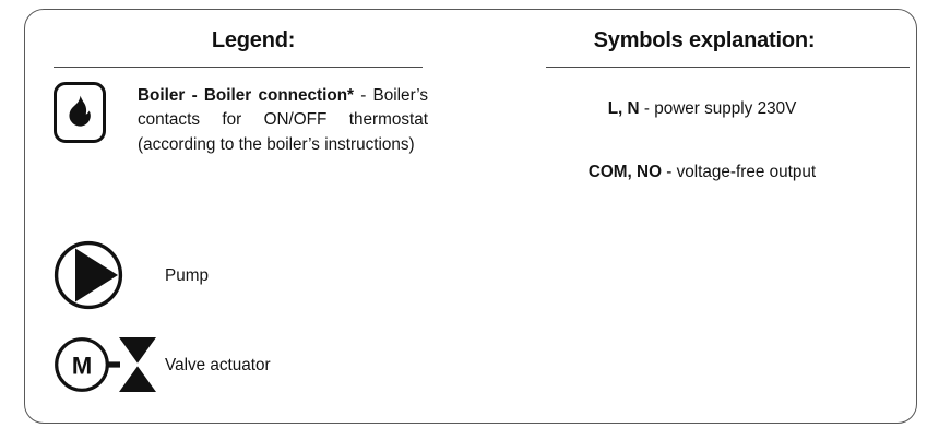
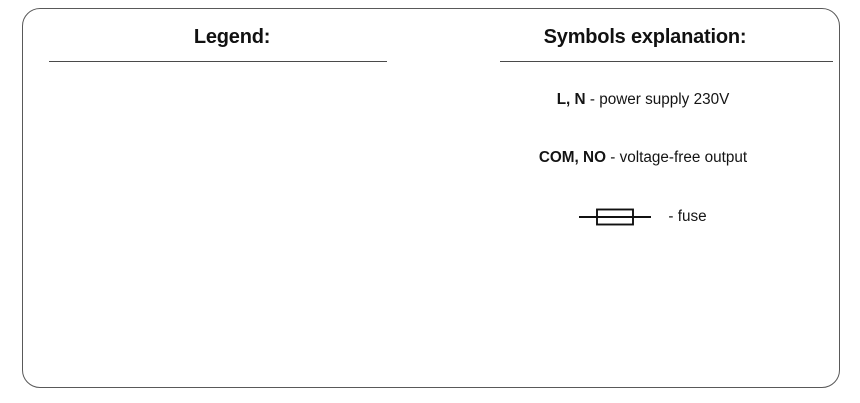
  Legend:
- Boiler - Boiler connection* - Boiler’s contacts for ON/OFF thermostat (according to the boiler’s instructions)
- Pump
- M
- Valve actuator
  Symbols explanation:
  L, N - power supply 230V
  COM, NO - voltage-free output
+ - fuse
